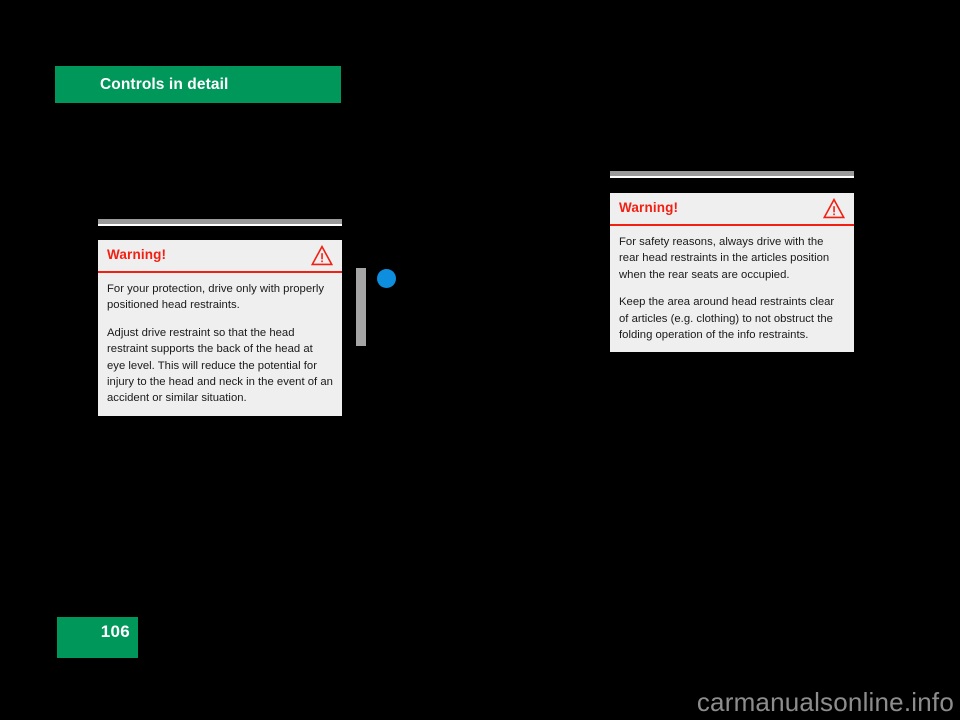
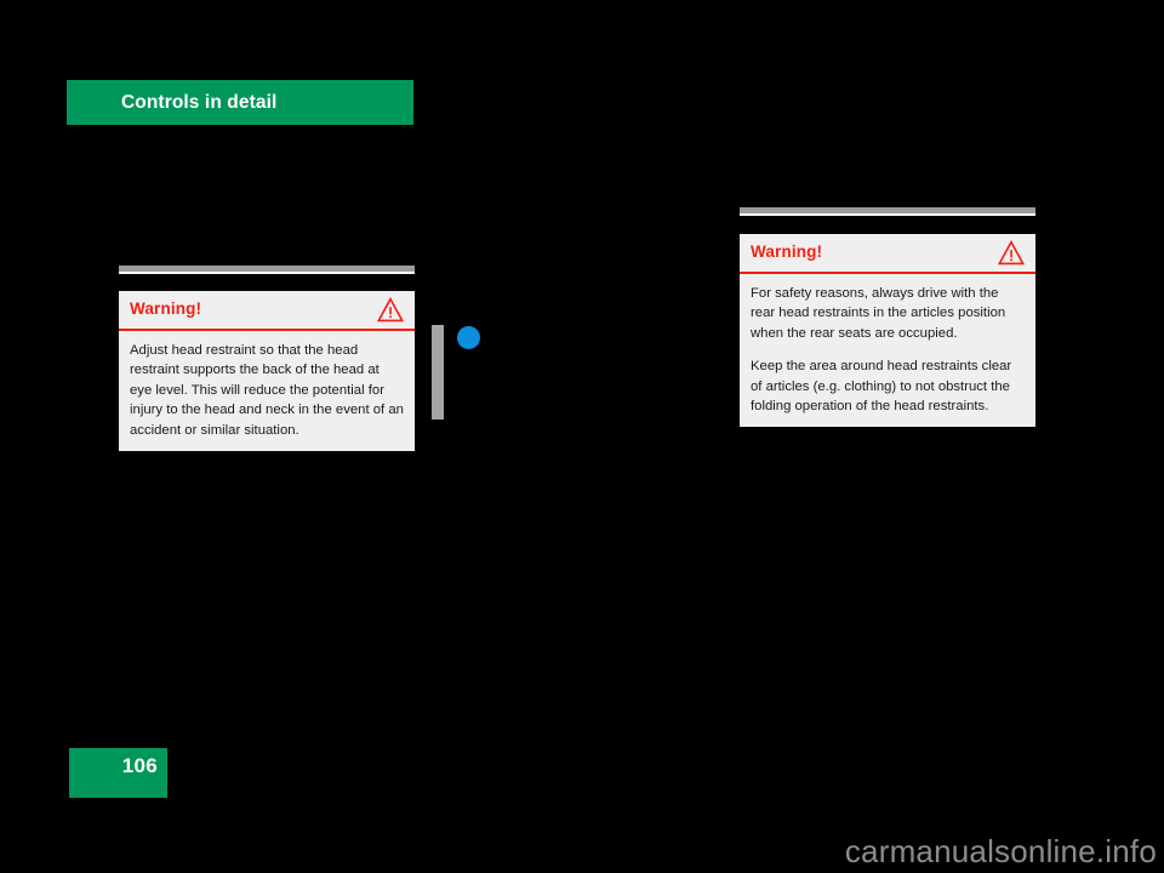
  Controls in detail
  Warning!
- For your protection, drive only with properly positioned head restraints.
- Adjust drive restraint so that the head restraint supports the back of the head at eye level. This will reduce the potential for injury to the head and neck in the event of an accident or similar situation.
+ Adjust head restraint so that the head restraint supports the back of the head at eye level. This will reduce the potential for injury to the head and neck in the event of an accident or similar situation.
  Warning!
  For safety reasons, always drive with the rear head restraints in the articles position when the rear seats are occupied.
- Keep the area around head restraints clear of articles (e.g. clothing) to not obstruct the folding operation of the info restraints.
+ Keep the area around head restraints clear of articles (e.g. clothing) to not obstruct the folding operation of the head restraints.
  106
  carmanualsonline.info
